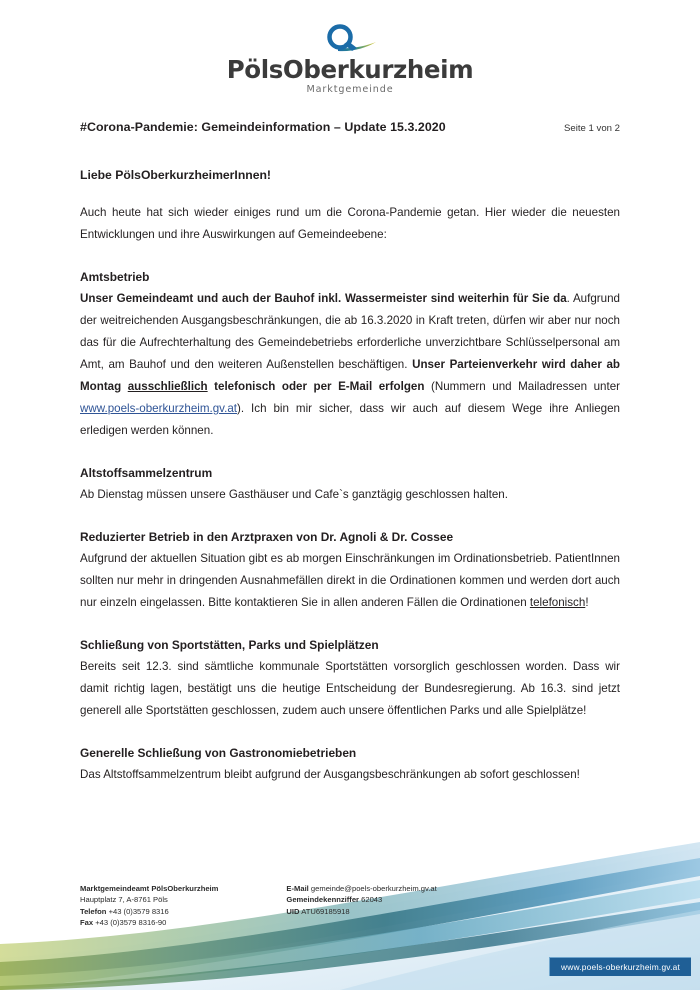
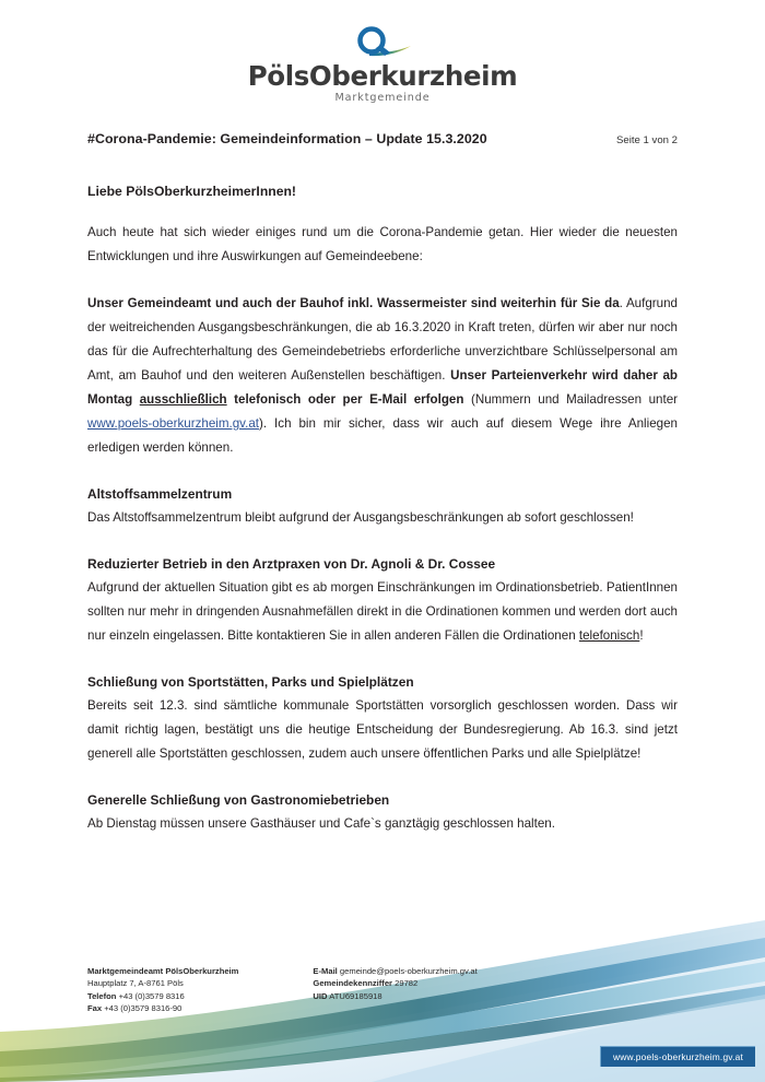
  PölsOberkurzheim
  Marktgemeinde
  #Corona-Pandemie: Gemeindeinformation – Update 15.3.2020
  Seite 1 von 2
  Liebe PölsOberkurzheimerInnen!
  Auch heute hat sich wieder einiges rund um die Corona-Pandemie getan. Hier wieder die neuesten Entwicklungen und ihre Auswirkungen auf Gemeindeebene:
- Amtsbetrieb
  Unser Gemeindeamt und auch der Bauhof inkl. Wassermeister sind weiterhin für Sie da. Aufgrund der weitreichenden Ausgangsbeschränkungen, die ab 16.3.2020 in Kraft treten, dürfen wir aber nur noch das für die Aufrechterhaltung des Gemeindebetriebs erforderliche unverzichtbare Schlüsselpersonal am Amt, am Bauhof und den weiteren Außenstellen beschäftigen. Unser Parteienverkehr wird daher ab Montag ausschließlich telefonisch oder per E-Mail erfolgen (Nummern und Mailadressen unter www.poels-oberkurzheim.gv.at). Ich bin mir sicher, dass wir auch auf diesem Wege ihre Anliegen erledigen werden können.
  Altstoffsammelzentrum
- Ab Dienstag müssen unsere Gasthäuser und Cafe`s ganztägig geschlossen halten.
+ Das Altstoffsammelzentrum bleibt aufgrund der Ausgangsbeschränkungen ab sofort geschlossen!
  Reduzierter Betrieb in den Arztpraxen von Dr. Agnoli & Dr. Cossee
  Aufgrund der aktuellen Situation gibt es ab morgen Einschränkungen im Ordinationsbetrieb. PatientInnen sollten nur mehr in dringenden Ausnahmefällen direkt in die Ordinationen kommen und werden dort auch nur einzeln eingelassen. Bitte kontaktieren Sie in allen anderen Fällen die Ordinationen telefonisch!
  Schließung von Sportstätten, Parks und Spielplätzen
  Bereits seit 12.3. sind sämtliche kommunale Sportstätten vorsorglich geschlossen worden. Dass wir damit richtig lagen, bestätigt uns die heutige Entscheidung der Bundesregierung. Ab 16.3. sind jetzt generell alle Sportstätten geschlossen, zudem auch unsere öffentlichen Parks und alle Spielplätze!
  Generelle Schließung von Gastronomiebetrieben
- Das Altstoffsammelzentrum bleibt aufgrund der Ausgangsbeschränkungen ab sofort geschlossen!
+ Ab Dienstag müssen unsere Gasthäuser und Cafe`s ganztägig geschlossen halten.
  Marktgemeindeamt PölsOberkurzheim
  Hauptplatz 7, A-8761 Pöls
  Telefon +43 (0)3579 8316
  Fax +43 (0)3579 8316-90
  E-Mail gemeinde@poels-oberkurzheim.gv.at
- Gemeindekennziffer 62043
+ Gemeindekennziffer 29782
  UID ATU69185918
  www.poels-oberkurzheim.gv.at
